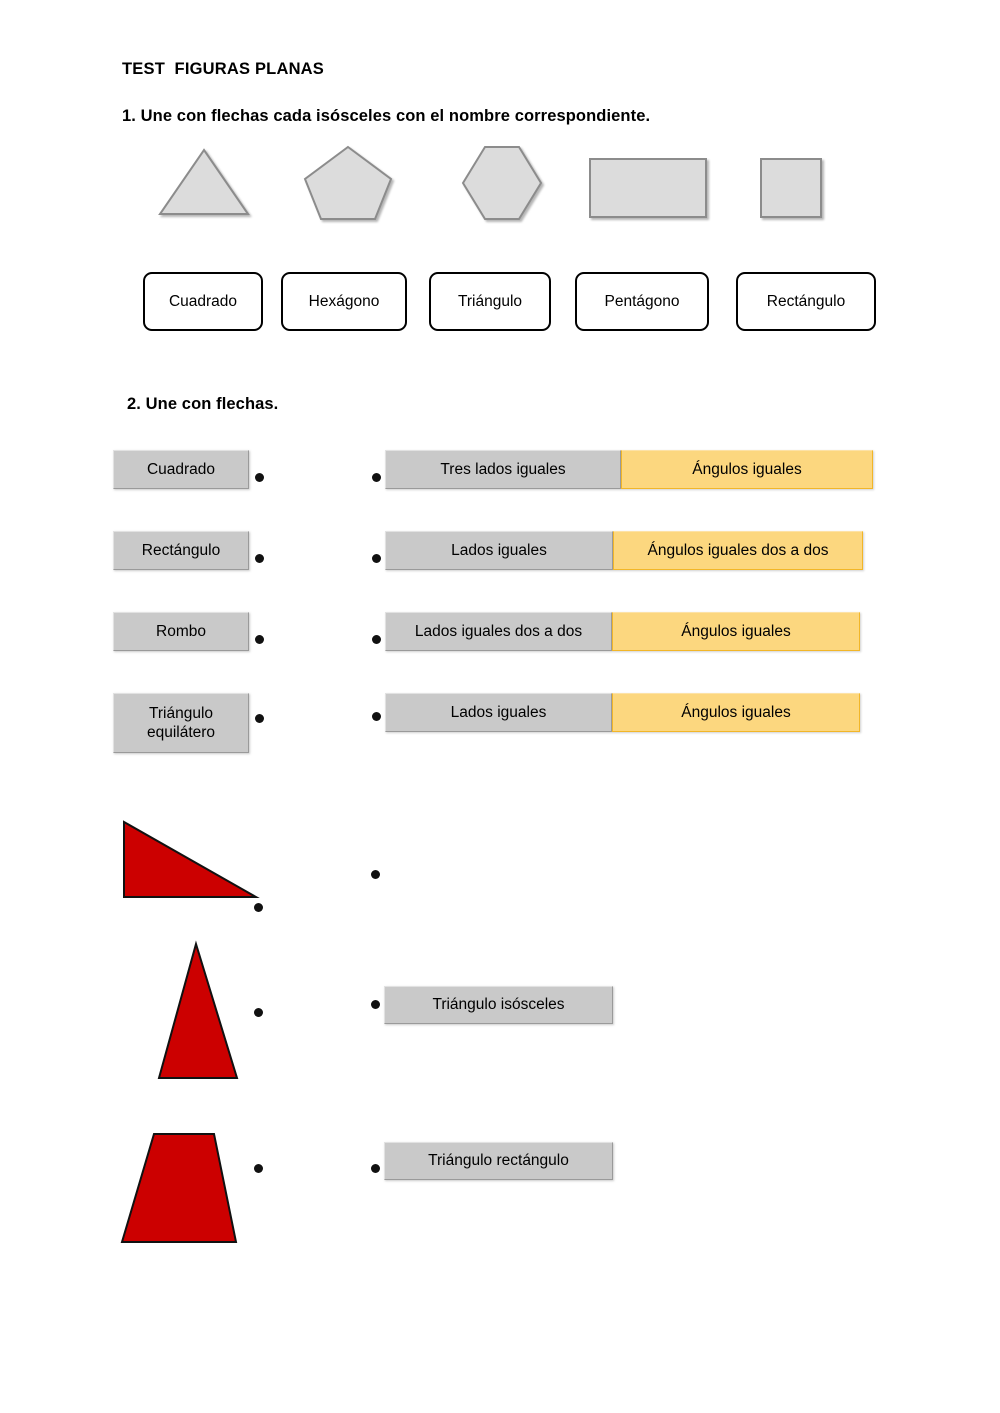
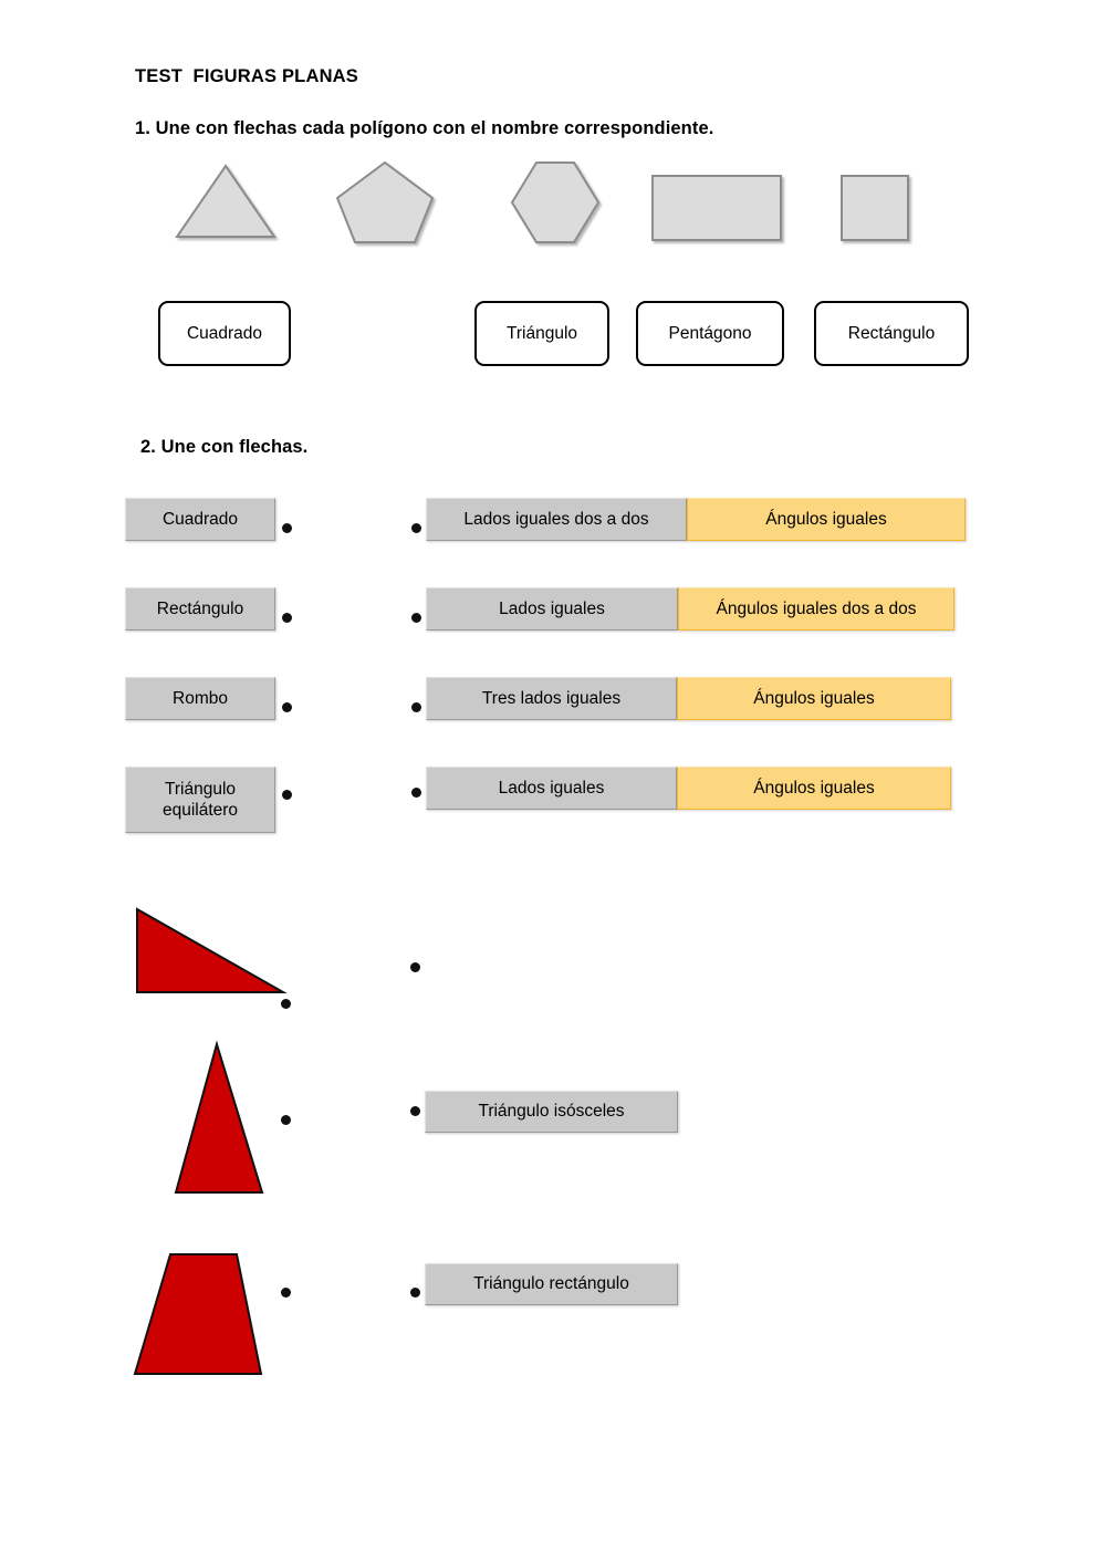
  TEST FIGURAS PLANAS
- 1. Une con flechas cada isósceles con el nombre correspondiente.
+ 1. Une con flechas cada polígono con el nombre correspondiente.
  Cuadrado
- Hexágono
  Triángulo
  Pentágono
  Rectángulo
  2. Une con flechas.
  Cuadrado
- Tres lados iguales
+ Lados iguales dos a dos
  Ángulos iguales
  Rectángulo
  Lados iguales
  Ángulos iguales dos a dos
  Rombo
- Lados iguales dos a dos
+ Tres lados iguales
  Ángulos iguales
  Triángulo equilátero
  Lados iguales
  Ángulos iguales
  Triángulo isósceles
  Triángulo rectángulo
